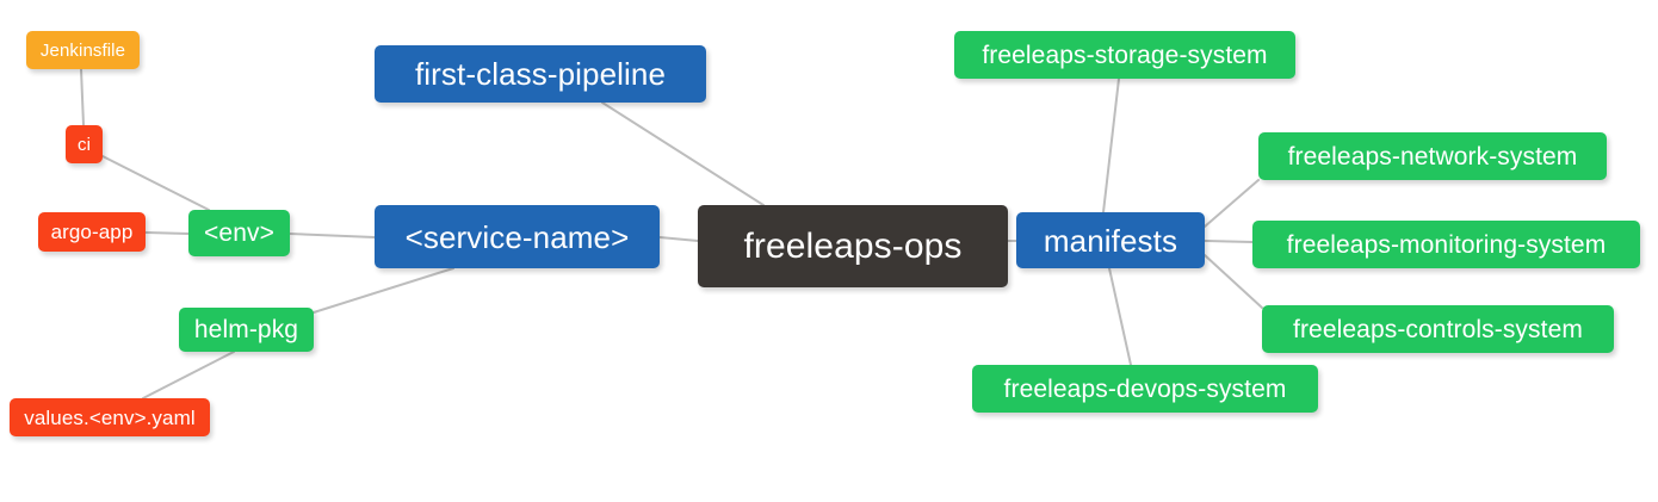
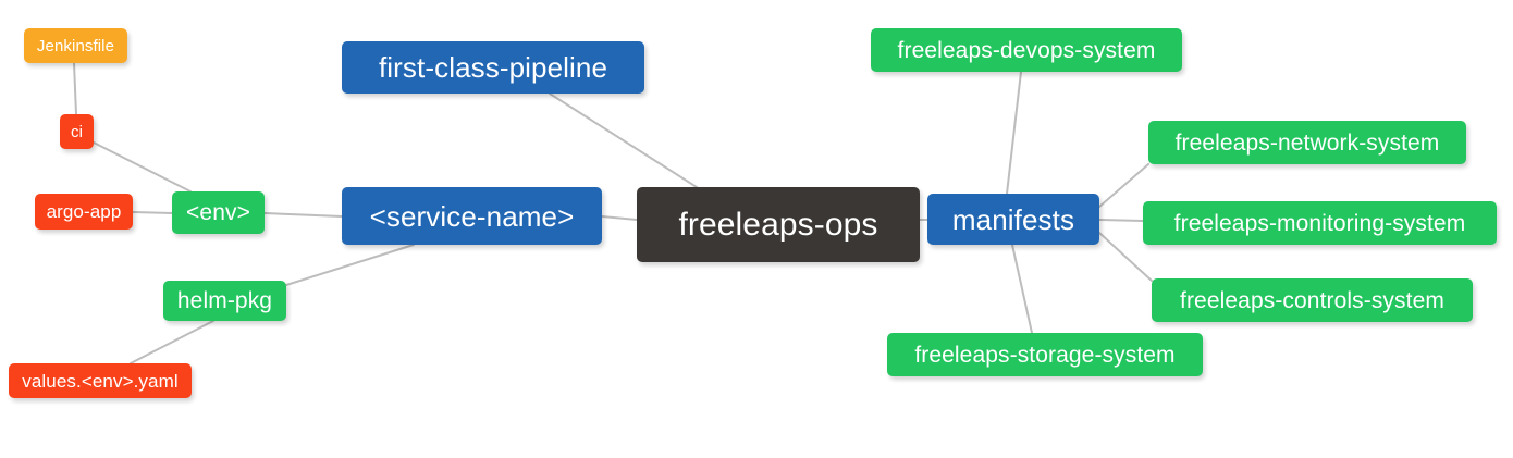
  freeleaps-ops
  <service-name>
  manifests
  first-class-pipeline
  <env>
  helm-pkg
  ci
  argo-app
  Jenkinsfile
  values.<env>.yaml
- freeleaps-storage-system
+ freeleaps-devops-system
  freeleaps-network-system
  freeleaps-monitoring-system
  freeleaps-controls-system
- freeleaps-devops-system
+ freeleaps-storage-system
